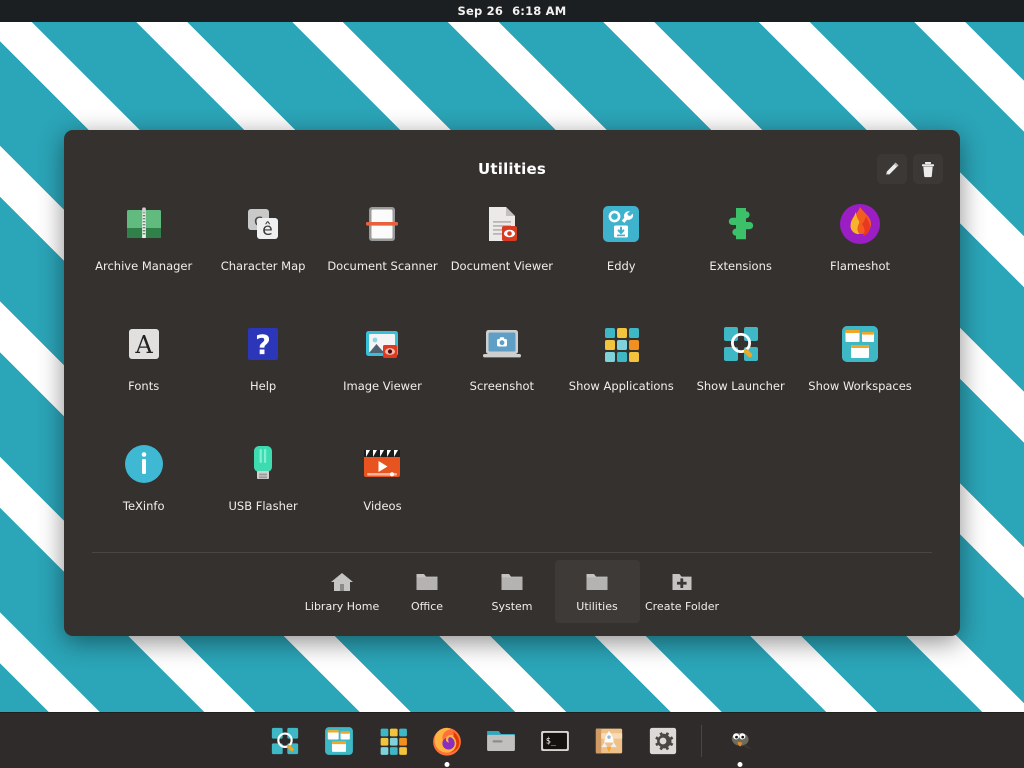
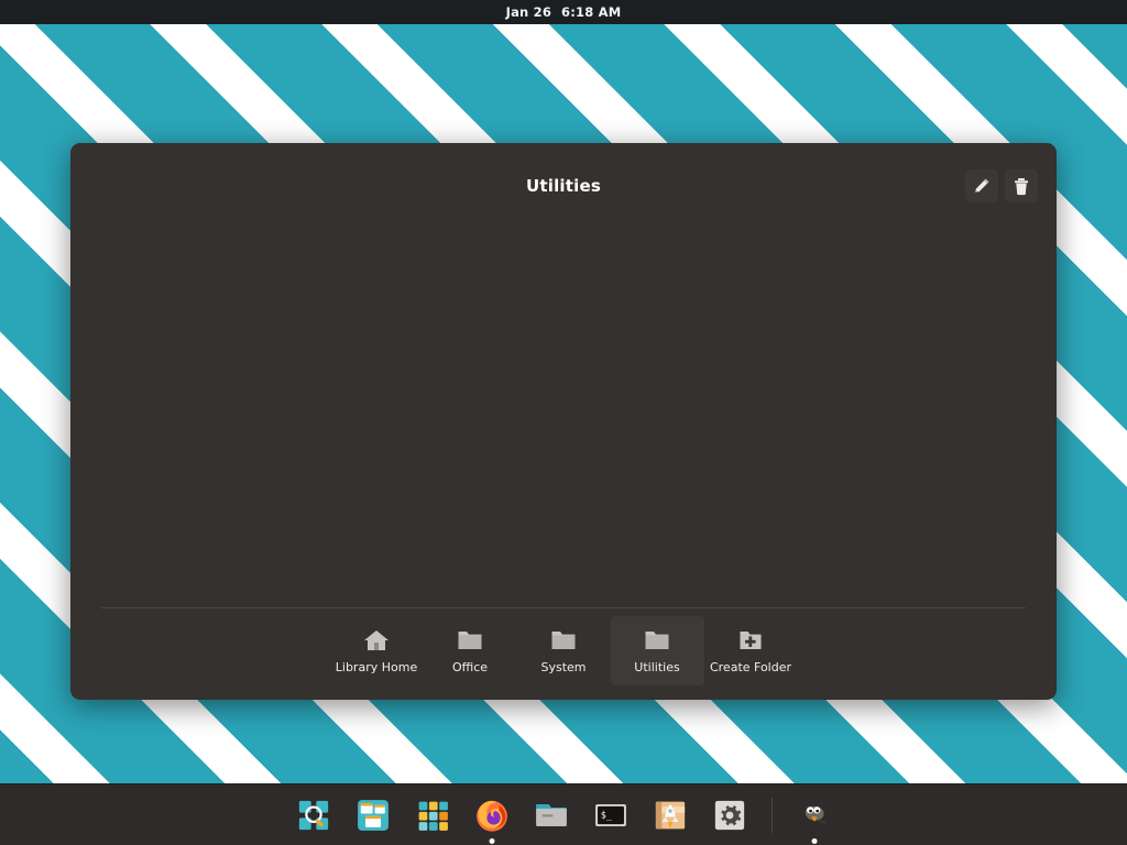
- Sep 26
+ Jan 26
  6:18 AM
  Utilities
- Archive Manager
- ê
- Character Map
- Document Scanner
- Document Viewer
- Eddy
- Extensions
- Flameshot
- A
- Fonts
- ?
- Help
- Image Viewer
- Screenshot
- Show Applications
- Show Launcher
- Show Workspaces
- TeXinfo
- USB Flasher
- Videos
  Library Home
  Office
  System
  Utilities
  Create Folder
  $_
